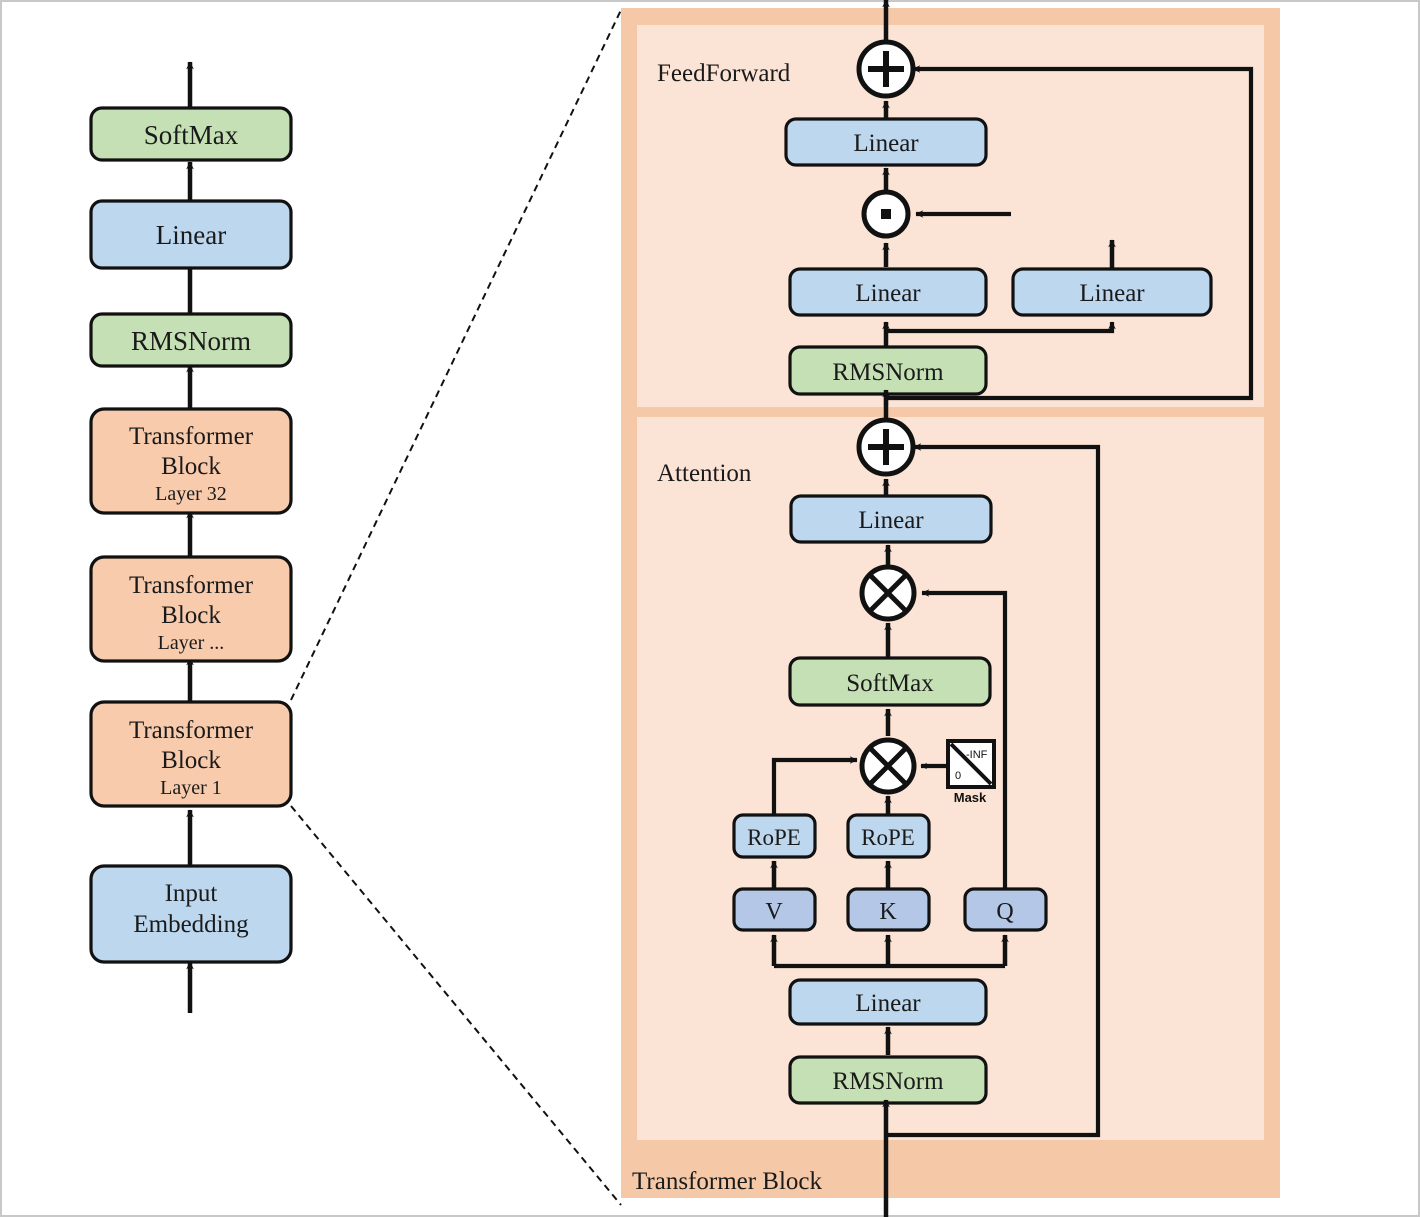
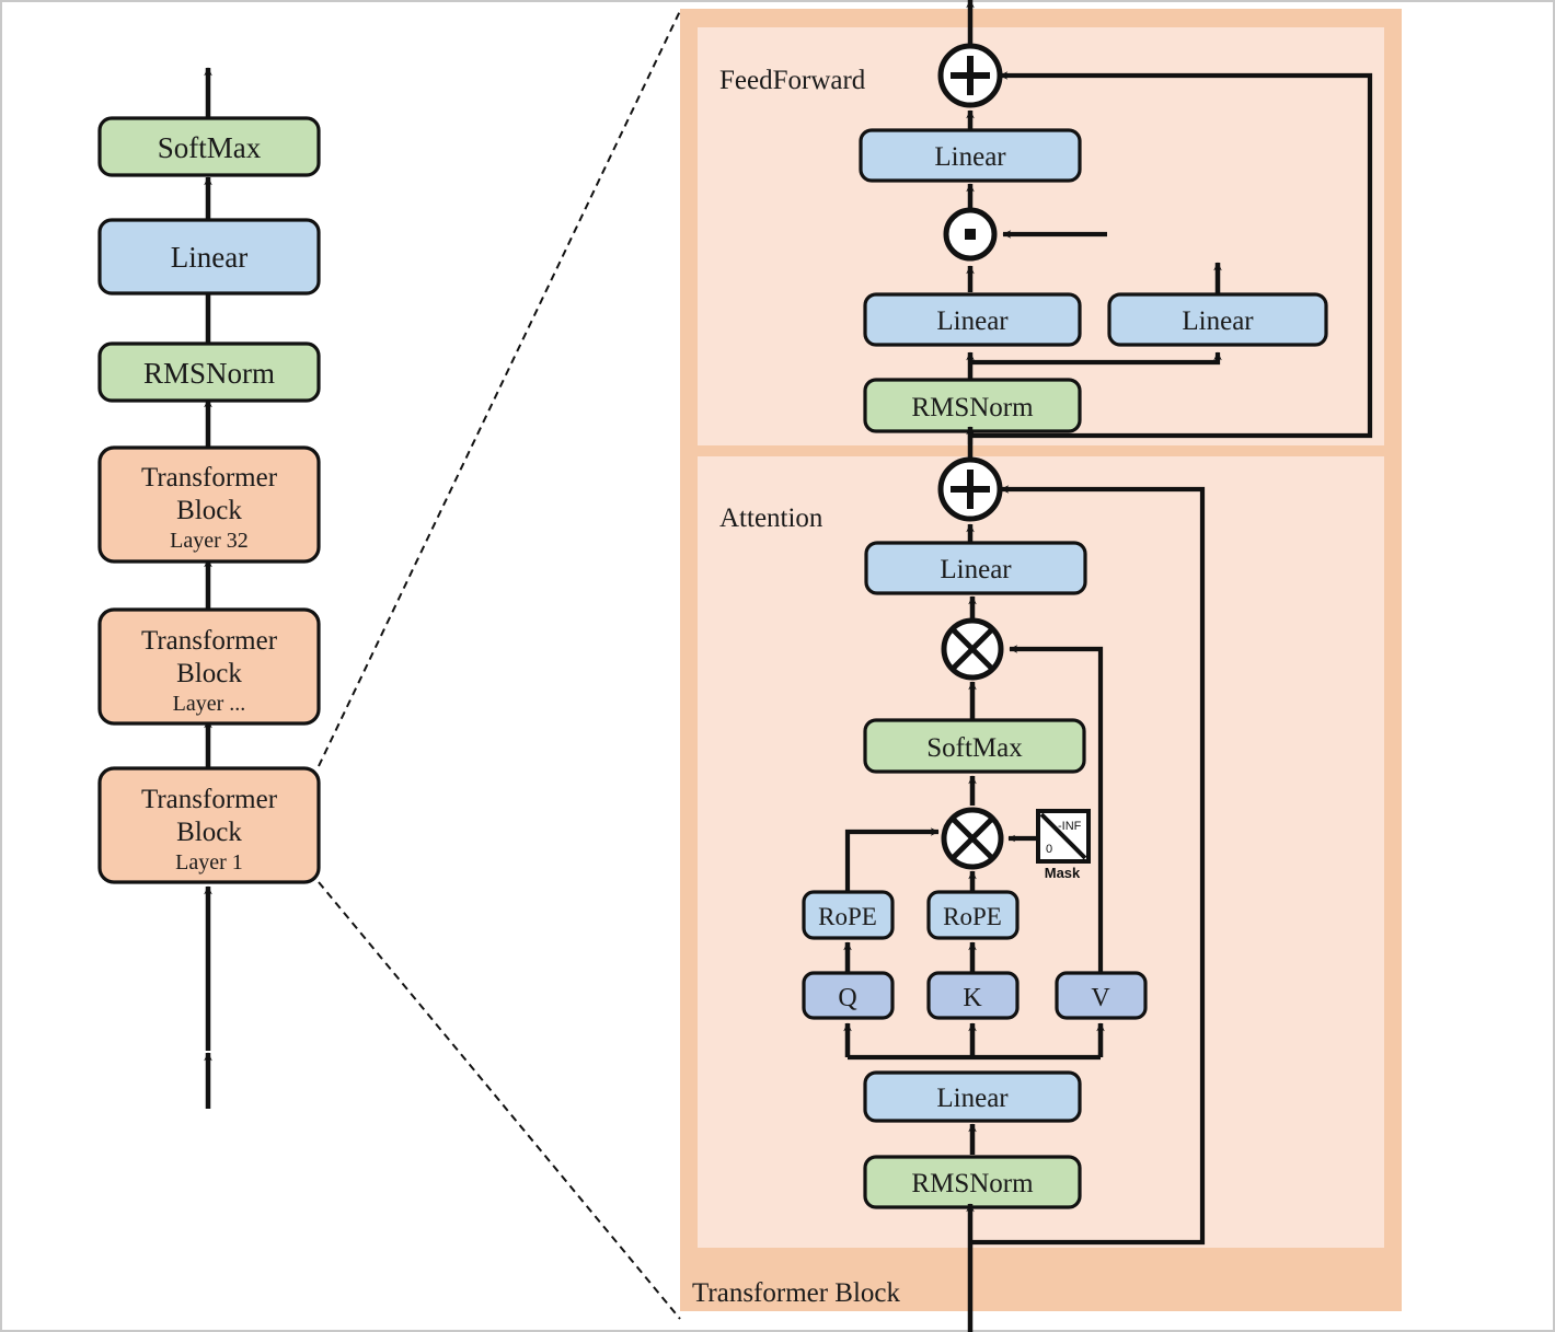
  SoftMax
  Linear
  RMSNorm
  Transformer
  Block
  Layer 32
  Transformer
  Block
  Layer ...
  Transformer
  Block
  Layer 1
- Input
- Embedding
  Transformer Block
  FeedForward
  Linear
  Linear
  Linear
  RMSNorm
  Attention
  Linear
  SoftMax
  0
  -INF
  Mask
  RoPE
  RoPE
- V
+ Q
  K
- Q
+ V
  Linear
  RMSNorm
